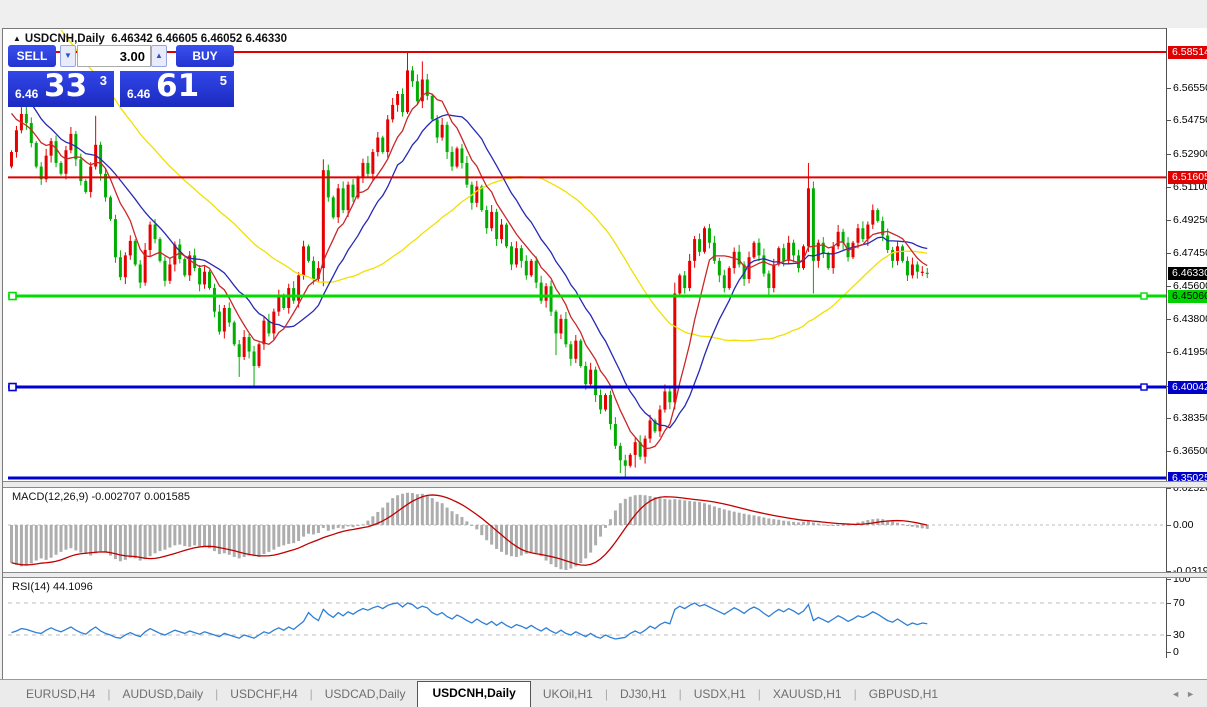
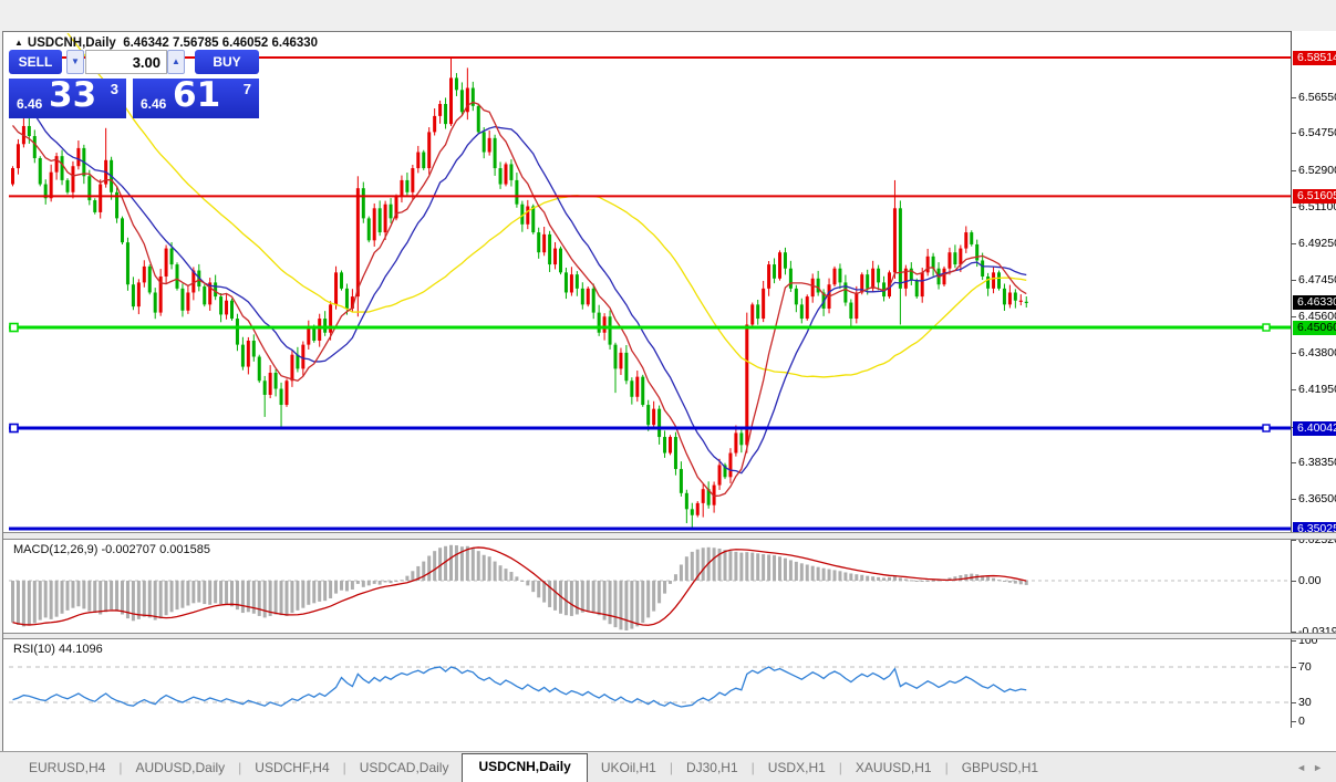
- ▲ USDCNH,Daily 6.46342 6.46605 6.46052 6.46330
+ ▲ USDCNH,Daily 6.46342 7.56785 6.46052 6.46330
  SELL
  ▼
  3.00
  ▲
  BUY
  6.46
  33
  3
  6.46
  61
- 5
+ 7
  MACD(12,26,9) -0.002707 0.001585
- RSI(14) 44.1096
+ RSI(10) 44.1096
  6.5655
  6.5475
  6.5290
  6.5110
  6.4925
  6.4745
  6.4560
  6.4380
  6.4195
  6.3835
  6.3650
  0.0252
  0.00
  100
  70
  30
  0
  6.5851
  6.5160
  6.4633
  6.4506
  6.4004
  6.3502
  EURUSD,H4
  |
  AUDUSD,Daily
  |
  USDCHF,H4
  |
  USDCAD,Daily
  USDCNH,Daily
  UKOil,H1
  |
  DJ30,H1
  |
  USDX,H1
  |
  XAUUSD,H1
  |
  GBPUSD,H1
  ◄►
